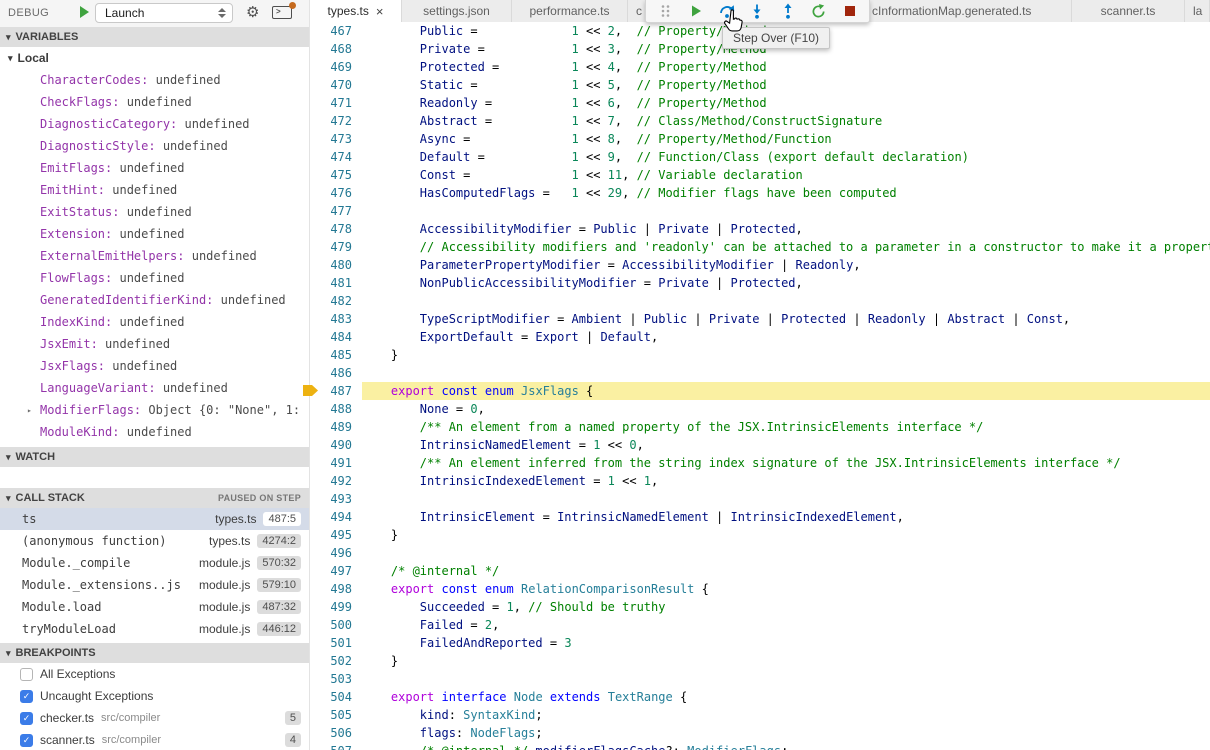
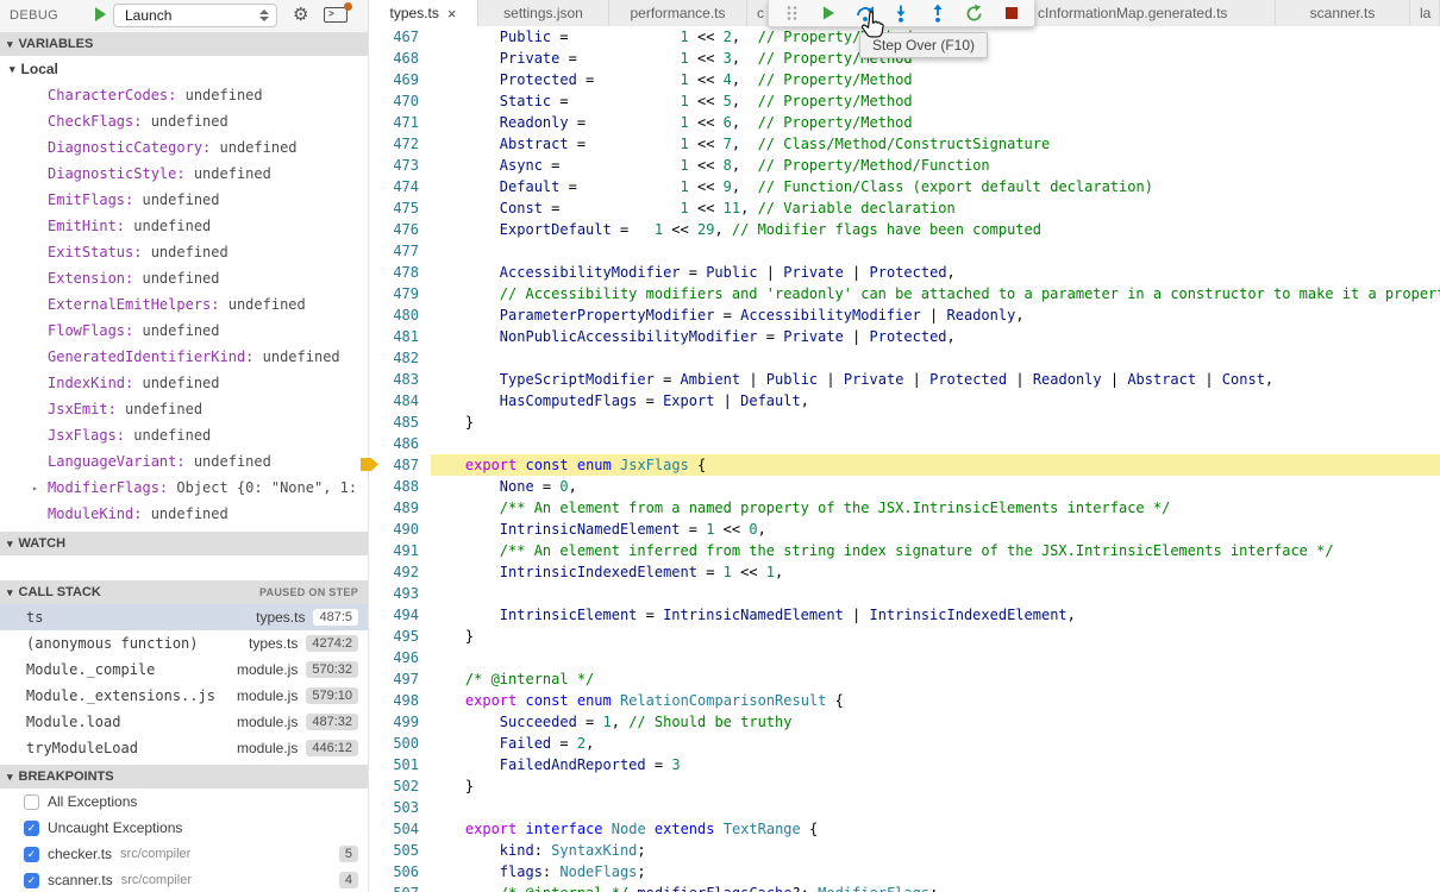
  DEBUG
  Launch
  ⚙
  >
  ▾
  VARIABLES
  ▾
  Local
  CharacterCodes:
  undefined
  CheckFlags:
  undefined
  DiagnosticCategory:
  undefined
  DiagnosticStyle:
  undefined
  EmitFlags:
  undefined
  EmitHint:
  undefined
  ExitStatus:
  undefined
  Extension:
  undefined
  ExternalEmitHelpers:
  undefined
  FlowFlags:
  undefined
  GeneratedIdentifierKind:
  undefined
  IndexKind:
  undefined
  JsxEmit:
  undefined
  JsxFlags:
  undefined
  LanguageVariant:
  undefined
  ▸
  ModifierFlags:
  Object {0: "None", 1:
  ModuleKind:
  undefined
  ▾
  WATCH
  ▾
  CALL STACK
  PAUSED ON STEP
  ts
  types.ts
  487:5
  (anonymous function)
  types.ts
  4274:2
  Module._compile
  module.js
  570:32
  Module._extensions..js
  module.js
  579:10
  Module.load
  module.js
  487:32
  tryModuleLoad
  module.js
  446:12
  ▾
  BREAKPOINTS
  All Exceptions
  ✓
  Uncaught Exceptions
  ✓
  checker.ts
  src/compiler
  5
  ✓
  scanner.ts
  src/compiler
  4
  types.ts
  ×
  settings.json
  performance.ts
  c
  cInformationMap.generated.ts
  scanner.ts
  la
  467
  Public = 1 << 2, // Property/
  468
  Private = 1 << 3, // Property/Method
  469
  Protected = 1 << 4, // Property/Method
  470
  Static = 1 << 5, // Property/Method
  471
  Readonly = 1 << 6, // Property/Method
  472
  Abstract = 1 << 7, // Class/Method/ConstructSignature
  473
  Async = 1 << 8, // Property/Method/Function
  474
  Default = 1 << 9, // Function/Class (export default declaration)
  475
  Const = 1 << 11, // Variable declaration
  476
- HasComputedFlags = 1 << 29, // Modifier flags have been computed
+ ExportDefault = 1 << 29, // Modifier flags have been computed
  477
  478
  AccessibilityModifier = Public | Private | Protected,
  479
  // Accessibility modifiers and 'readonly' can be attached to a parameter in a constructor to make it a proper
  480
  ParameterPropertyModifier = AccessibilityModifier | Readonly,
  481
  NonPublicAccessibilityModifier = Private | Protected,
  482
  483
  TypeScriptModifier = Ambient | Public | Private | Protected | Readonly | Abstract | Const,
  484
- ExportDefault = Export | Default,
+ HasComputedFlags = Export | Default,
  485
  }
  486
  487
  export const enum JsxFlags {
  488
  None = 0,
  489
  /** An element from a named property of the JSX.IntrinsicElements interface */
  490
  IntrinsicNamedElement = 1 << 0,
  491
  /** An element inferred from the string index signature of the JSX.IntrinsicElements interface */
  492
  IntrinsicIndexedElement = 1 << 1,
  493
  494
  IntrinsicElement = IntrinsicNamedElement | IntrinsicIndexedElement,
  495
  }
  496
  497
  /* @internal */
  498
  export const enum RelationComparisonResult {
  499
  Succeeded = 1, // Should be truthy
  500
  Failed = 2,
  501
  FailedAndReported = 3
  502
  }
  503
  504
  export interface Node extends TextRange {
  505
  kind: SyntaxKind;
  506
  flags: NodeFlags;
  Step Over (F10)
